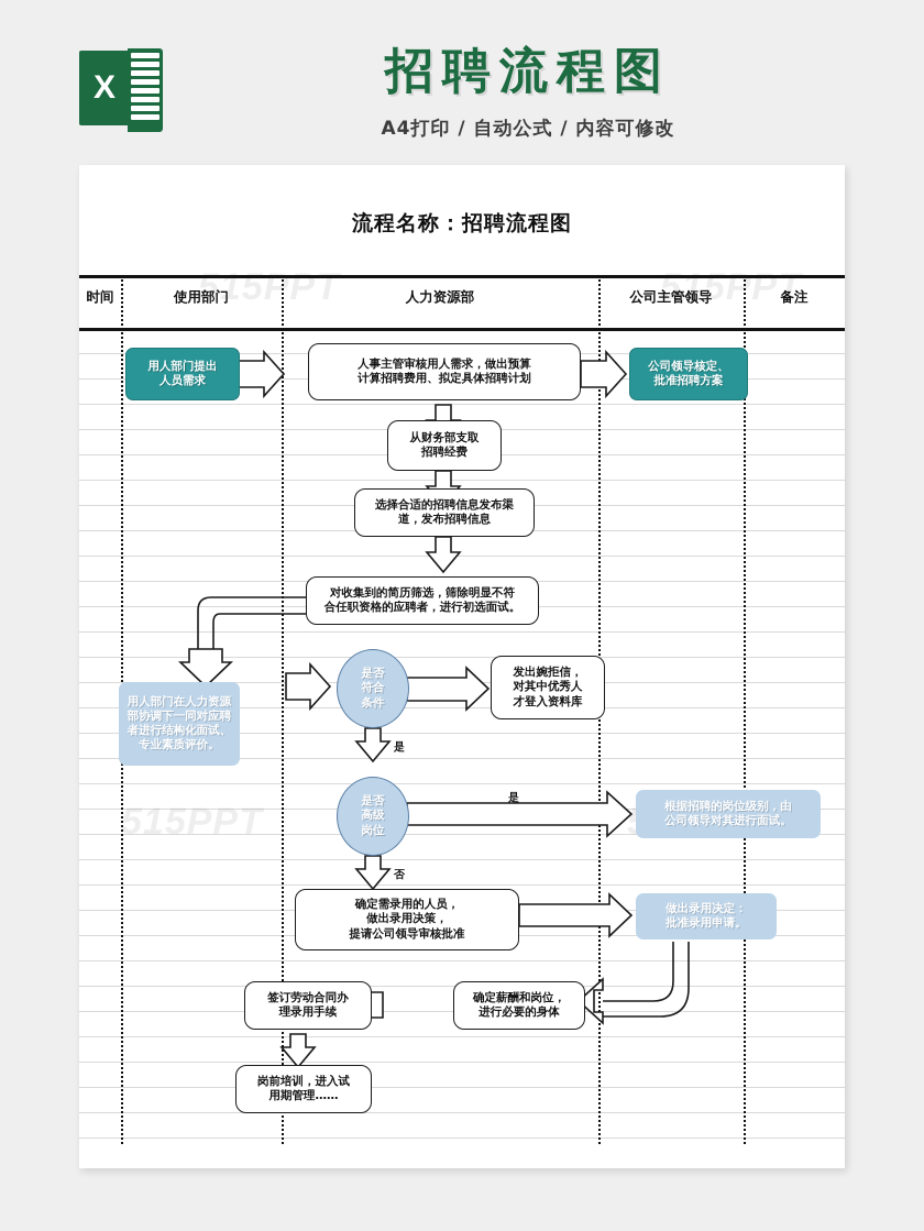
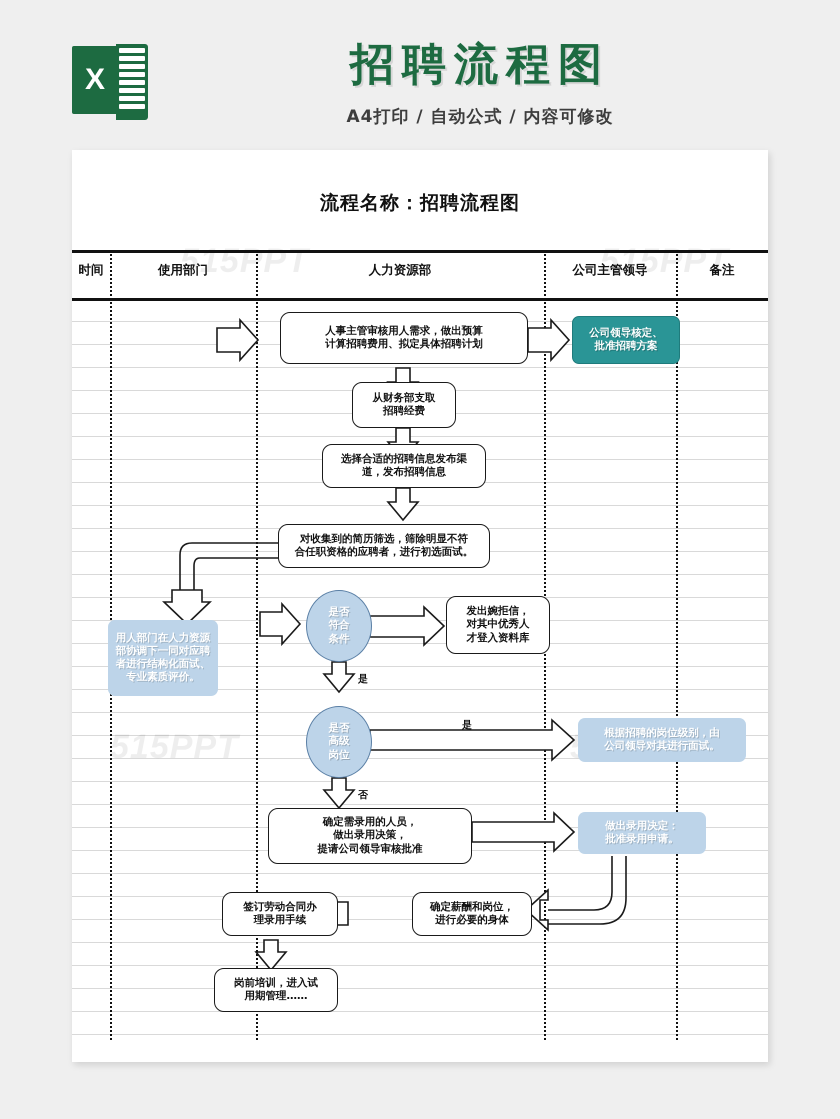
  招聘流程图
  A4打印 / 自动公式 / 内容可修改
  515PPT
  515PPT
  515PPT
  流程名称：招聘流程图
  时间
  使用部门
  人力资源部
  公司主管领导
  备注
- 用人部门提出
- 人员需求
  人事主管审核用人需求，做出预算
  计算招聘费用、拟定具体招聘计划
  公司领导核定、
  批准招聘方案
  从财务部支取
  招聘经费
  选择合适的招聘信息发布渠
  道，发布招聘信息
  对收集到的简历筛选，筛除明显不符
  合任职资格的应聘者，进行初选面试。
  用人部门在人力资源
  部协调下一同对应聘
  者进行结构化面试、
  专业素质评价。
  是否
  符合
  条件
  发出婉拒信，
  对其中优秀人
  才登入资料库
  是否
  高级
  岗位
  根据招聘的岗位级别，由
  公司领导对其进行面试。
  确定需录用的人员，
  做出录用决策，
  提请公司领导审核批准
  做出录用决定：
  批准录用申请。
  确定薪酬和岗位，
  进行必要的身体
  签订劳动合同办
  理录用手续
  岗前培训，进入试
  用期管理……
  是
  是
  否
